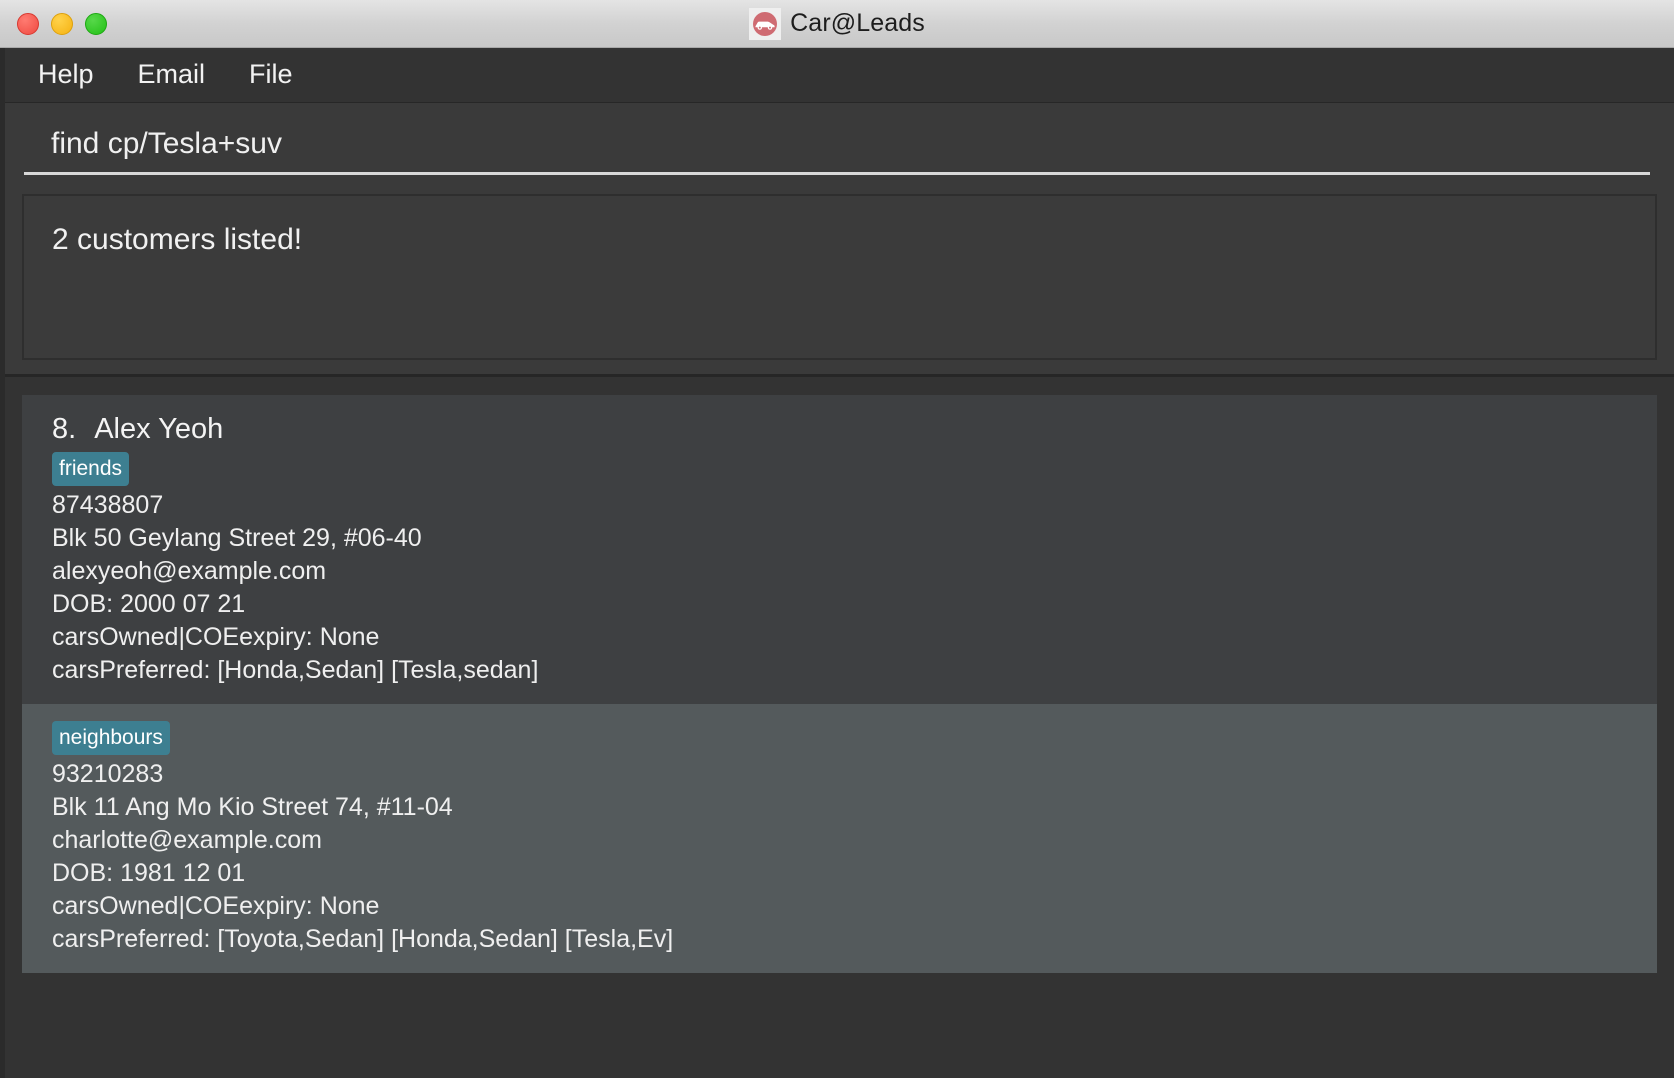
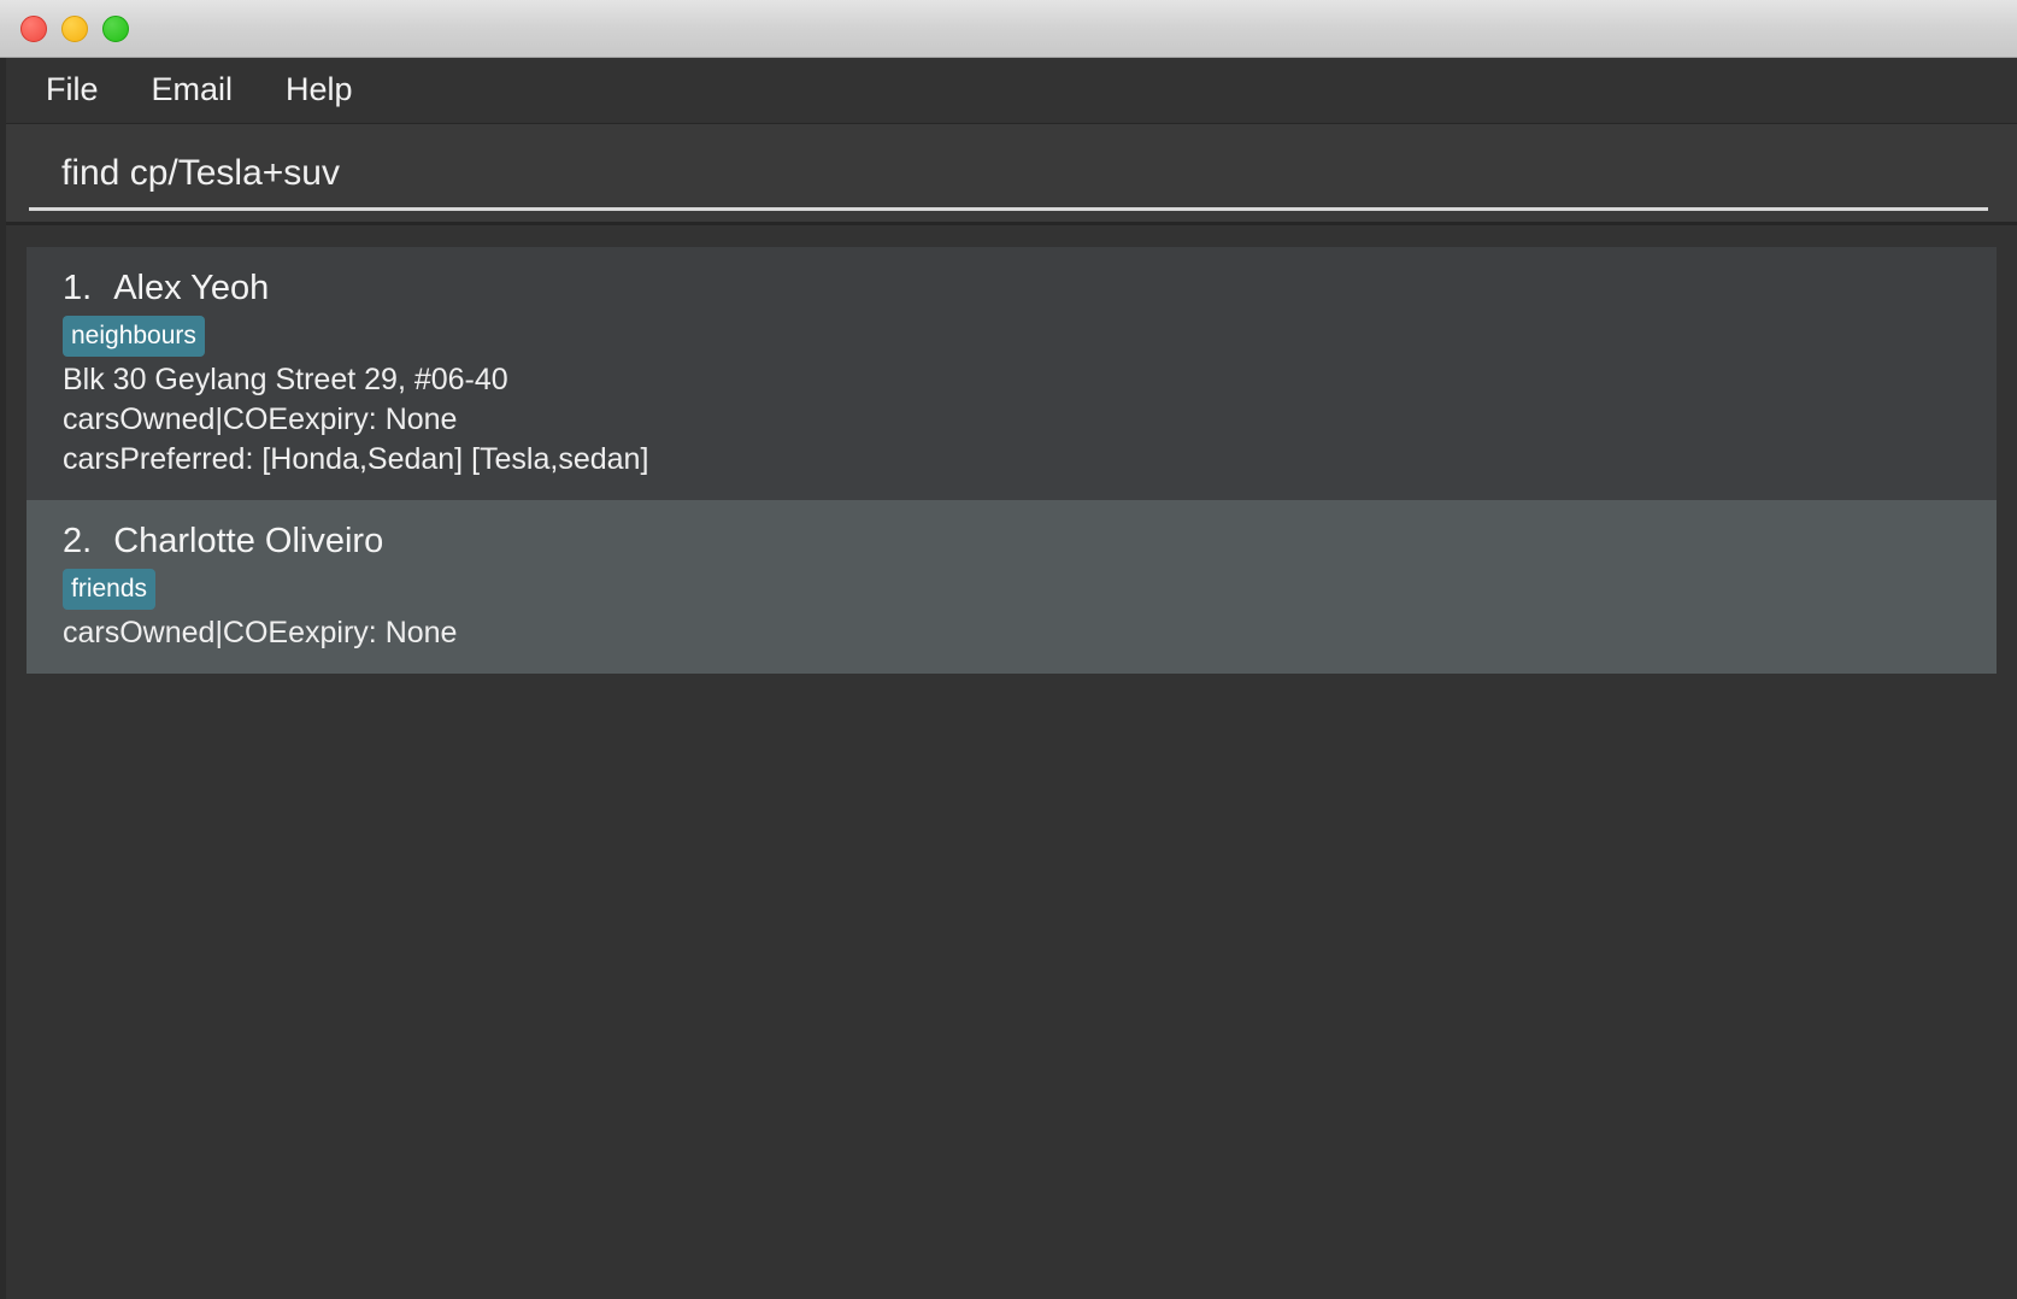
- Car@Leads
- Help
+ File
  Email
- File
+ Help
  find cp/Tesla+suv
- 2 customers listed!
- 8.
+ 1.
  Alex Yeoh
- friends
+ neighbours
- 87438807
- Blk 50 Geylang Street 29, #06-40
+ Blk 30 Geylang Street 29, #06-40
- alexyeoh@example.com
- DOB: 2000 07 21
  carsOwned|COEexpiry: None
  carsPreferred: [Honda,Sedan] [Tesla,sedan]
+ 2.
+ Charlotte Oliveiro
- neighbours
+ friends
- 93210283
- Blk 11 Ang Mo Kio Street 74, #11-04
- charlotte@example.com
- DOB: 1981 12 01
  carsOwned|COEexpiry: None
- carsPreferred: [Toyota,Sedan] [Honda,Sedan] [Tesla,Ev]
